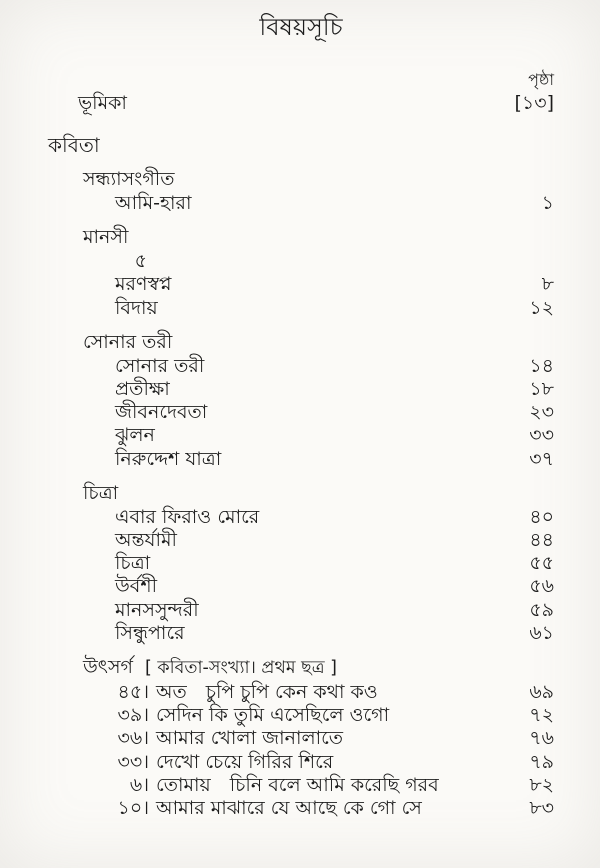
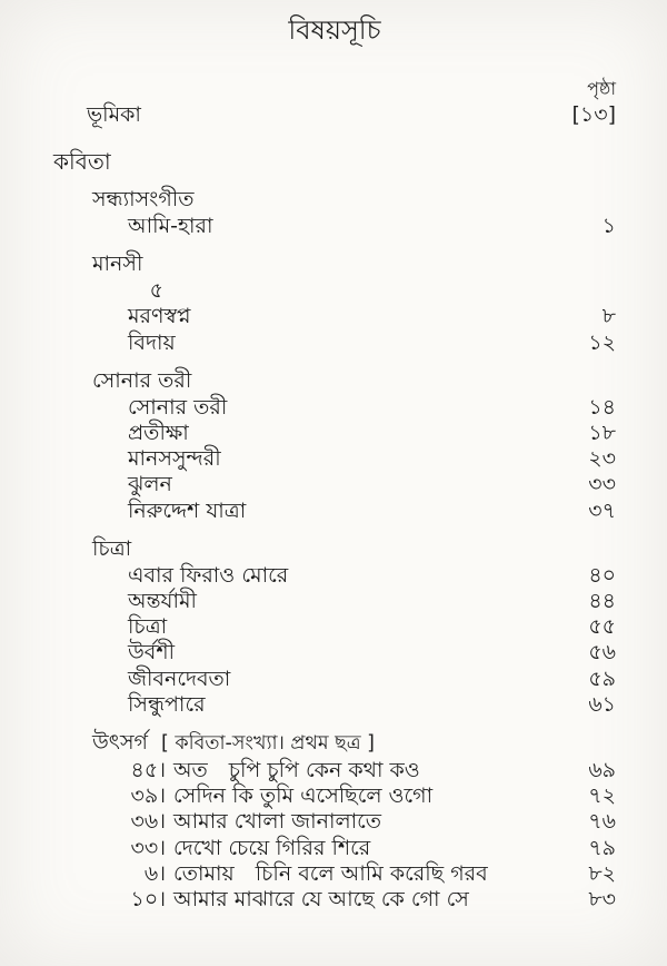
  বিষয়সূচি
  পৃষ্ঠা
  ভূমিকা
  [১৩]
  কবিতা
  সন্ধ্যাসংগীত
  আমি-হারা
  ১
  মানসী
  ৫
  মরণস্বপ্ন
  ৮
  বিদায়
  ১২
  সোনার তরী
  সোনার তরী
  ১৪
  প্রতীক্ষা
  ১৮
- জীবনদেবতা
+ মানসসুন্দরী
  ২৩
  ঝুলন
  ৩৩
  নিরুদ্দেশ যাত্রা
  ৩৭
  চিত্রা
  এবার ফিরাও মোরে
  ৪০
  অন্তর্যামী
  ৪৪
  চিত্রা
  ৫৫
  উর্বশী
  ৫৬
- মানসসুন্দরী
+ জীবনদেবতা
  ৫৯
  সিন্ধুপারে
  ৬১
  উৎসর্গ
  [ কবিতা-সংখ্যা। প্রথম ছত্র ]
  ৪৫।
  অত চুপি চুপি কেন কথা কও
  ৬৯
  ৩৯।
  সেদিন কি তুমি এসেছিলে ওগো
  ৭২
  ৩৬।
  আমার খোলা জানালাতে
  ৭৬
  ৩৩।
  দেখো চেয়ে গিরির শিরে
  ৭৯
  ৬।
  তোমায় চিনি বলে আমি করেছি গরব
  ৮২
  ১০।
  আমার মাঝারে যে আছে কে গো সে
  ৮৩
